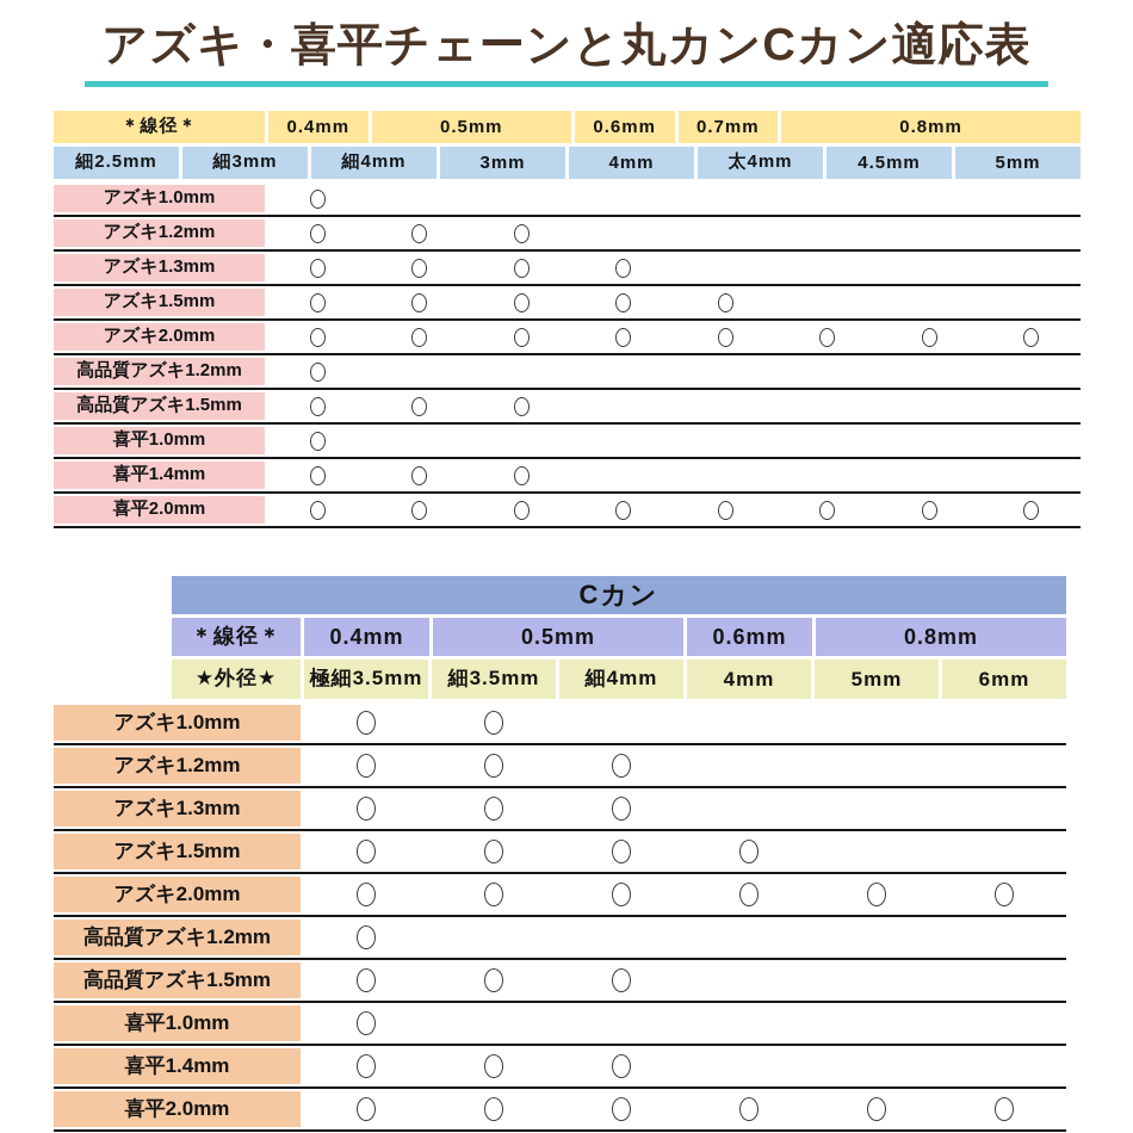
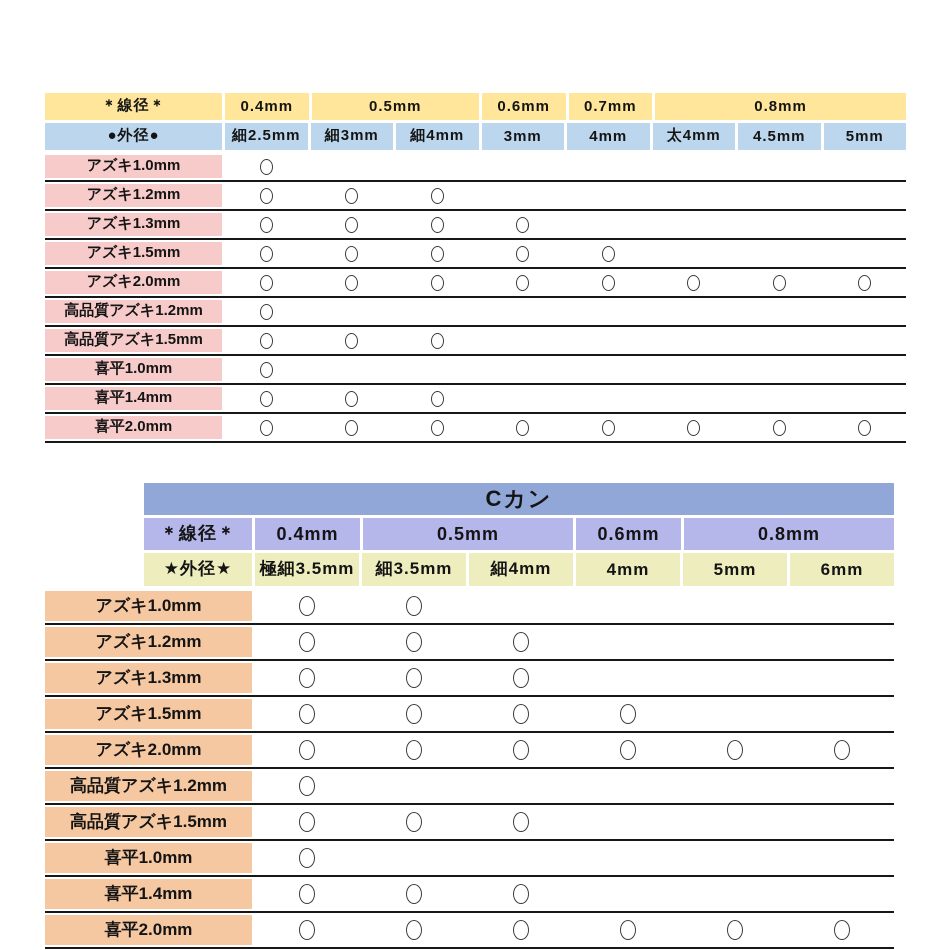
- アズキ・喜平チェーンと丸カンCカン適応表
  ＊線径＊
  0.4mm
  0.5mm
  0.6mm
  0.7mm
  0.8mm
+ ●外径●
  細2.5mm
  細3mm
  細4mm
  3mm
  4mm
  太4mm
  4.5mm
  5mm
  アズキ1.0mm
  アズキ1.2mm
  アズキ1.3mm
  アズキ1.5mm
  アズキ2.0mm
  高品質アズキ1.2mm
  高品質アズキ1.5mm
  喜平1.0mm
  喜平1.4mm
  喜平2.0mm
  Cカン
  ＊線径＊
  0.4mm
  0.5mm
  0.6mm
  0.8mm
  ★外径★
  極細3.5mm
  細3.5mm
  細4mm
  4mm
  5mm
  6mm
  アズキ1.0mm
  アズキ1.2mm
  アズキ1.3mm
  アズキ1.5mm
  アズキ2.0mm
  高品質アズキ1.2mm
  高品質アズキ1.5mm
  喜平1.0mm
  喜平1.4mm
  喜平2.0mm
